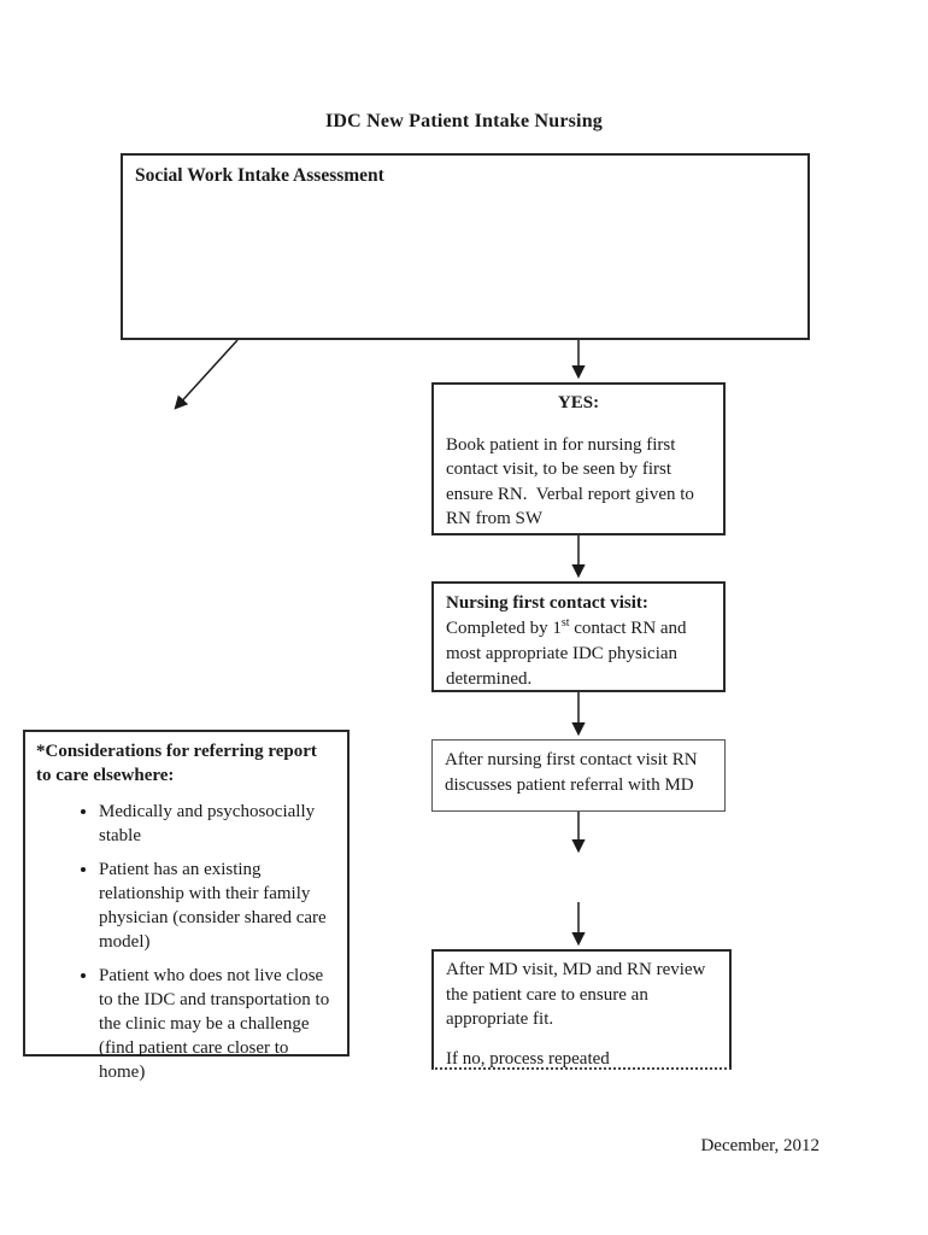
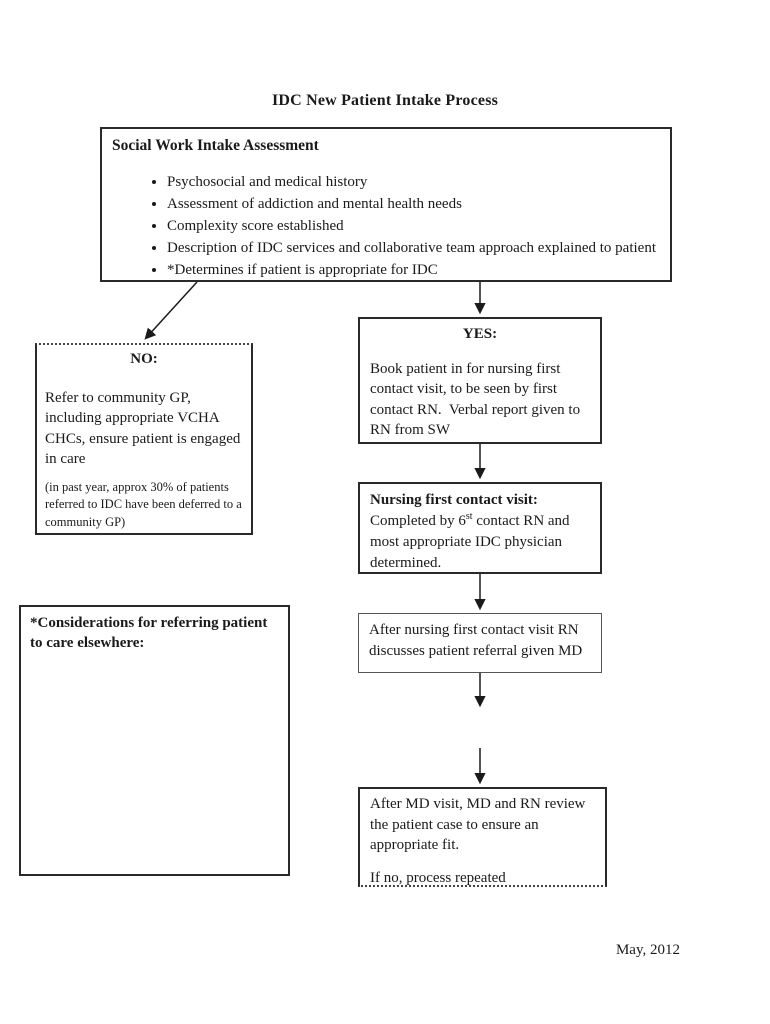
- IDC New Patient Intake Nursing
+ IDC New Patient Intake Process
  Social Work Intake Assessment
+ Psychosocial and medical history
+ Assessment of addiction and mental health needs
+ Complexity score established
+ Description of IDC services and collaborative team approach explained to patient
+ *Determines if patient is appropriate for IDC
+ NO:
+ Refer to community GP, including appropriate VCHA CHCs, ensure patient is engaged in care
+ (in past year, approx 30% of patients referred to IDC have been deferred to a community GP)
  YES:
- Book patient in for nursing first contact visit, to be seen by first ensure RN. Verbal report given to RN from SW
+ Book patient in for nursing first contact visit, to be seen by first contact RN. Verbal report given to RN from SW
  Nursing first contact visit:
- Completed by 1st contact RN and most appropriate IDC physician determined.
+ Completed by 6st contact RN and most appropriate IDC physician determined.
- After nursing first contact visit RN discusses patient referral with MD
+ After nursing first contact visit RN discusses patient referral given MD
- After MD visit, MD and RN review the patient care to ensure an appropriate fit.
+ After MD visit, MD and RN review the patient case to ensure an appropriate fit.
  If no, process repeated
- *Considerations for referring report to care elsewhere:
+ *Considerations for referring patient to care elsewhere:
- Medically and psychosocially stable
- Patient has an existing relationship with their family physician (consider shared care model)
- Patient who does not live close to the IDC and transportation to the clinic may be a challenge (find patient care closer to home)
- December, 2012
+ May, 2012
